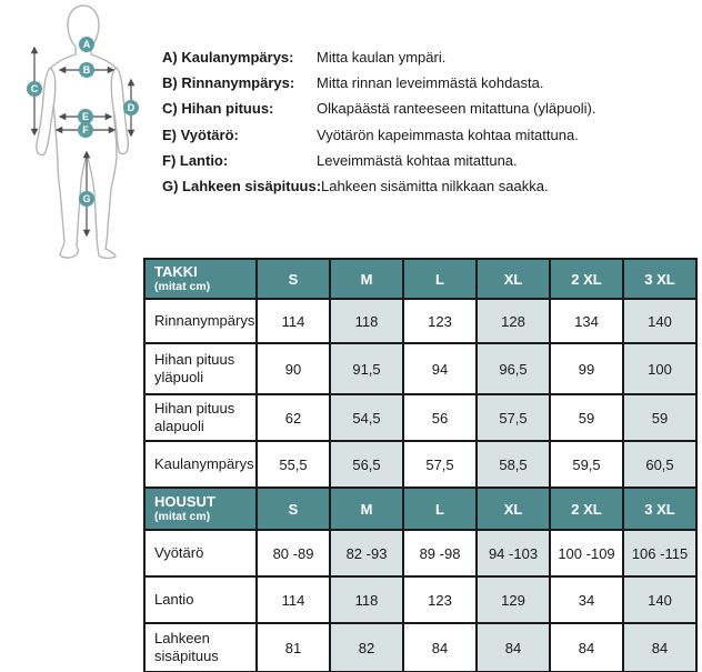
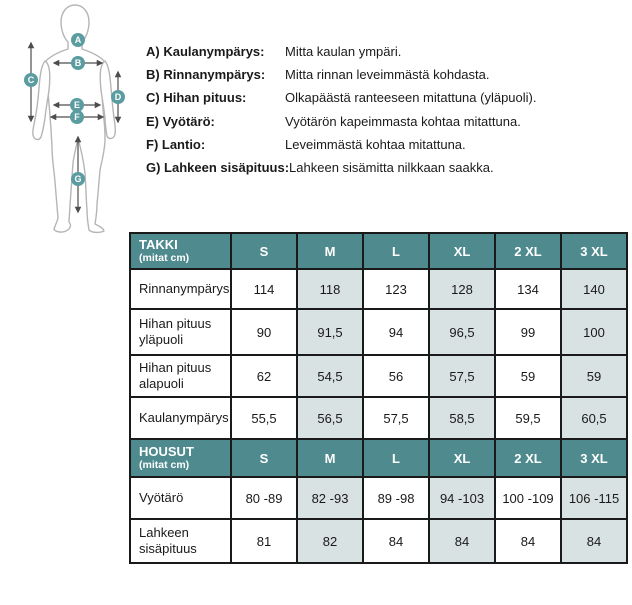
  A
  B
  C
  D
  E
  F
  G
  A) Kaulanympärys:
  Mitta kaulan ympäri.
  B) Rinnanympärys:
  Mitta rinnan leveimmästä kohdasta.
  C) Hihan pituus:
  Olkapäästä ranteeseen mitattuna (yläpuoli).
  E) Vyötärö:
  Vyötärön kapeimmasta kohtaa mitattuna.
  F) Lantio:
  Leveimmästä kohtaa mitattuna.
  G) Lahkeen sisäpituus:
  Lahkeen sisämitta nilkkaan saakka.
  TAKKI (mitat cm)	S	M	L	XL	2 XL	3 XL
  Rinnanympärys	114	118	123	128	134	140
  Hihan pituus yläpuoli	90	91,5	94	96,5	99	100
  Hihan pituus alapuoli	62	54,5	56	57,5	59	59
  Kaulanympärys	55,5	56,5	57,5	58,5	59,5	60,5
  HOUSUT (mitat cm)	S	M	L	XL	2 XL	3 XL
  Vyötärö	80 -89	82 -93	89 -98	94 -103	100 -109	106 -115
- Lantio	114	118	123	129	34	140
  Lahkeen sisäpituus	81	82	84	84	84	84
